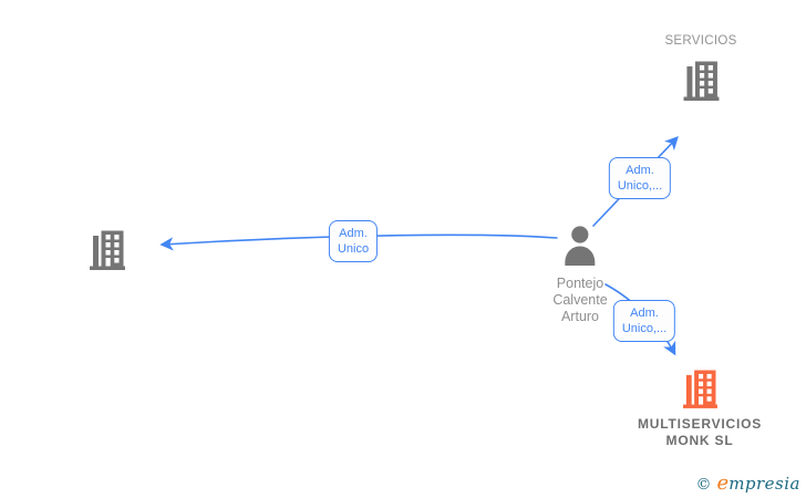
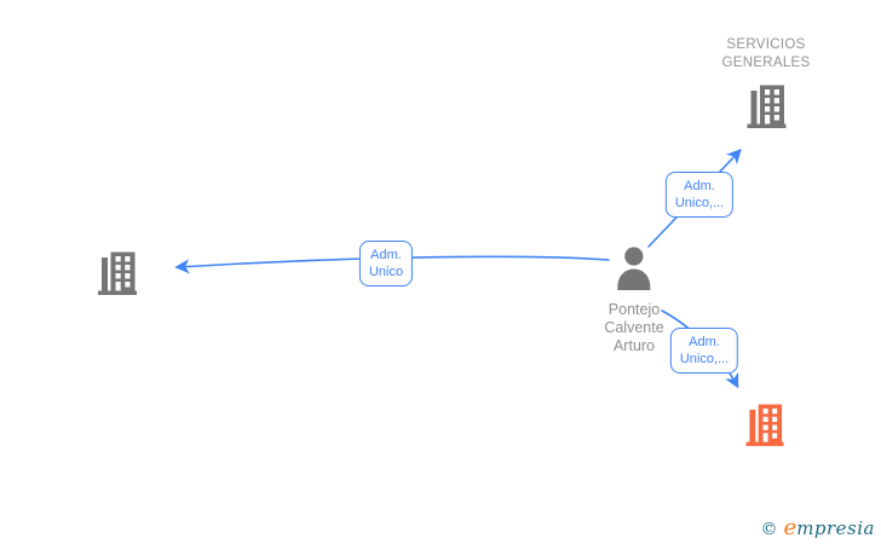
  SERVICIOS
+ GENERALES
  Pontejo
  Calvente
  Arturo
- MULTISERVICIOS
- MONK SL
  Adm.
  Unico
  Adm.
  Unico,...
  Adm.
  Unico,...
  © empresia
